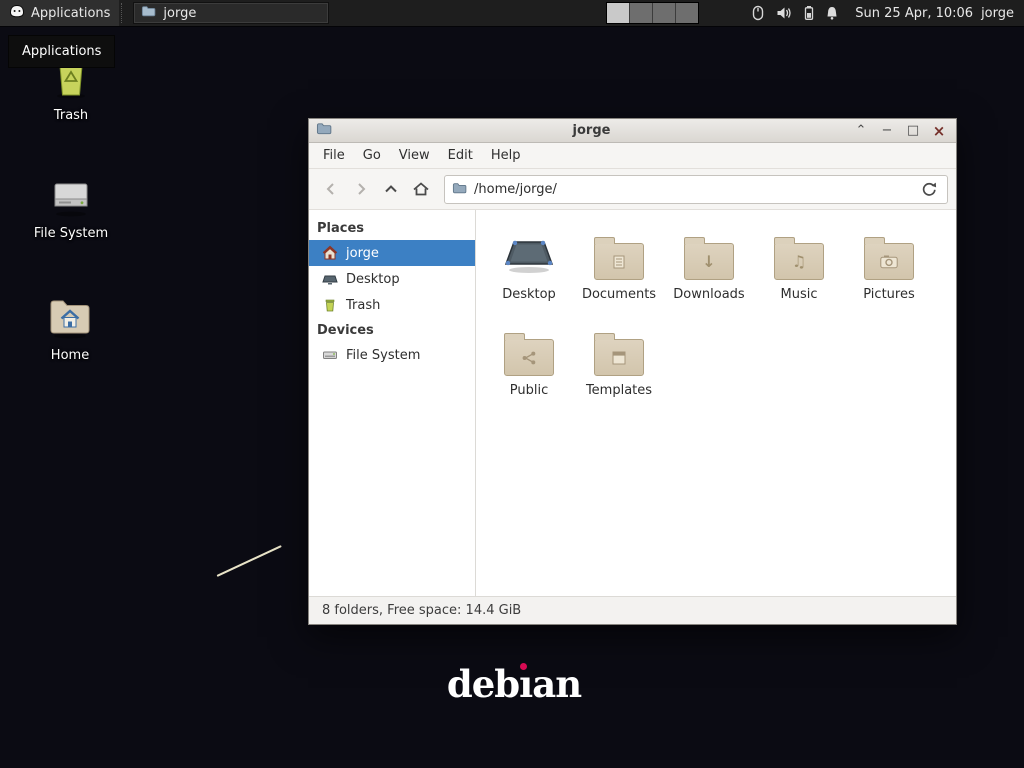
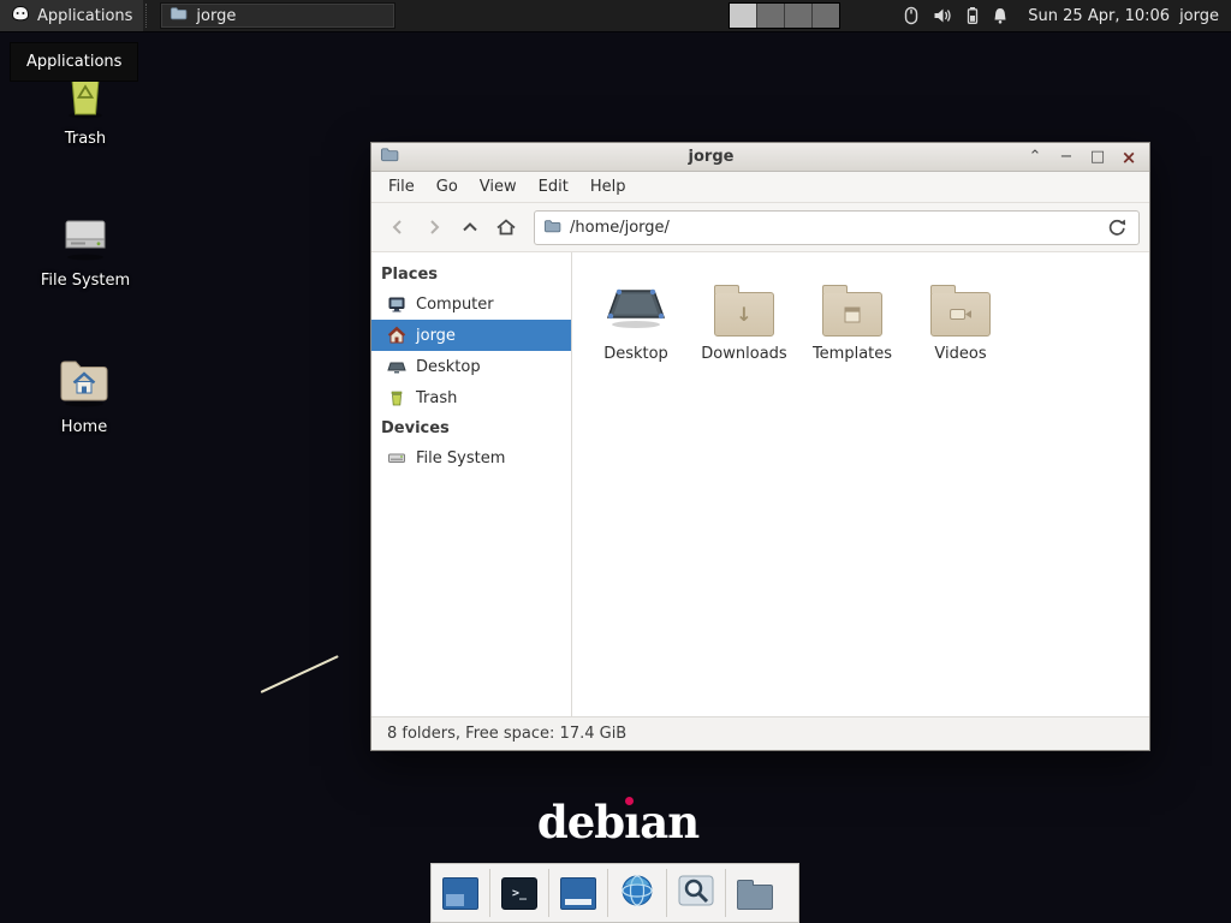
  Applications
  jorge
  Sun 25 Apr, 10:06
  jorge
  Applications
  Trash
  File System
  Home
  jorge
  ⌃
  −
  □
  ×
  File
  Go
  View
  Edit
  Help
  /home/jorge/
  Places
+ Computer
  jorge
  Desktop
  Trash
  Devices
  File System
  Desktop
- Documents
  ↓
  Downloads
- ♫
- Music
- Pictures
- Public
  Templates
+ Videos
- 8 folders, Free space: 14.4 GiB
+ 8 folders, Free space: 17.4 GiB
  debıan
+ >_
